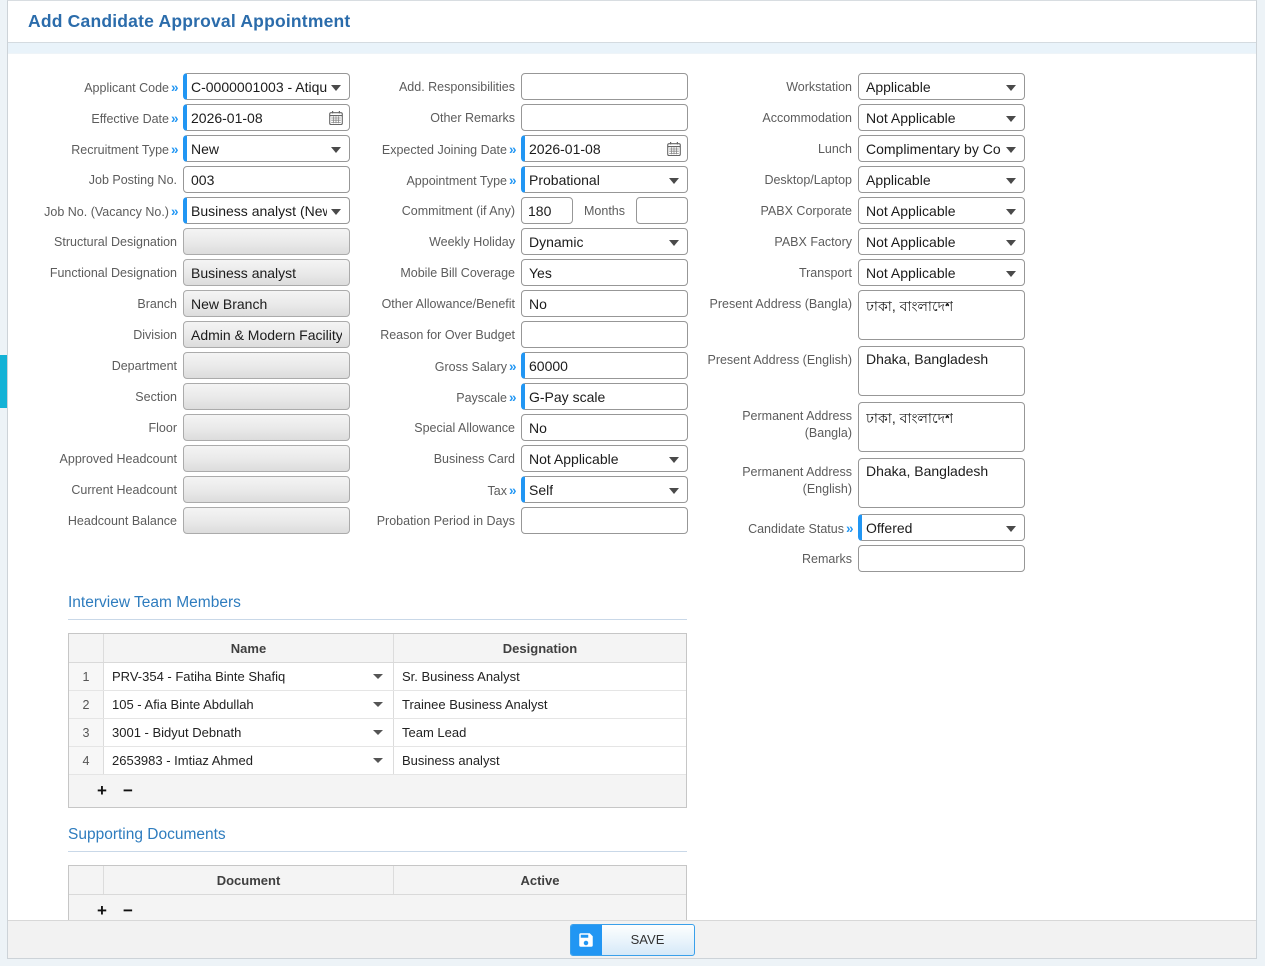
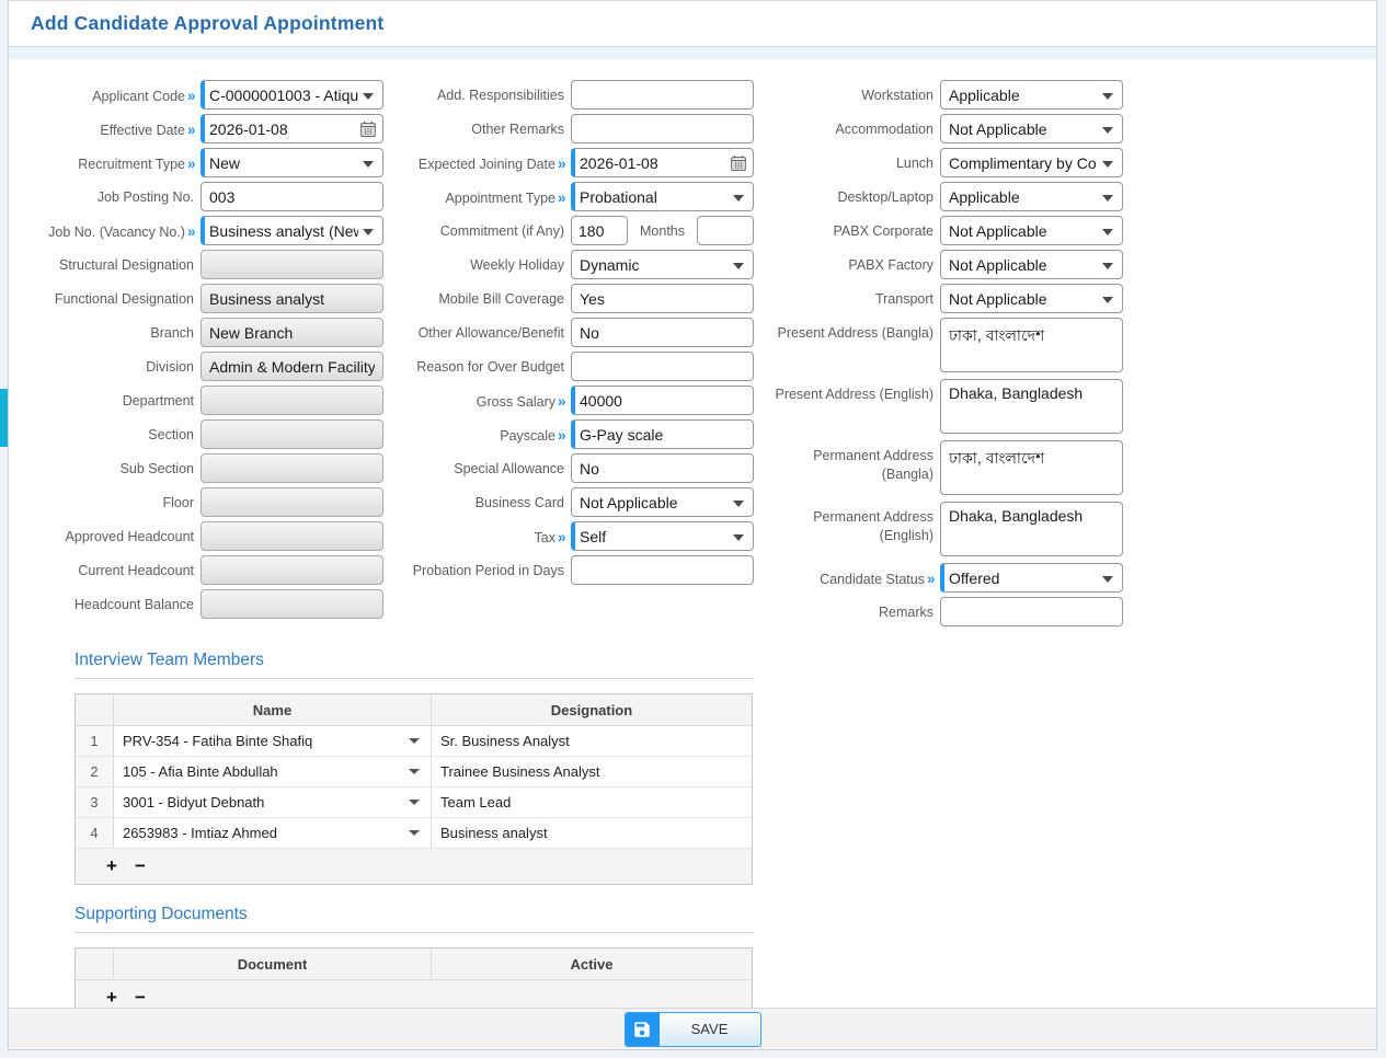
  Add Candidate Approval Appointment
  Applicant Code »
  C-0000001003 - Atiqu
  Effective Date »
  2026-01-08
  Recruitment Type »
  New
  Job Posting No.
  003
  Job No. (Vacancy No.) »
  Business analyst (Ne
  Structural Designation
  Functional Designation
  Business analyst
  Branch
  New Branch
  Division
  Admin & Modern Facility
  Department
  Section
+ Sub Section
  Floor
  Approved Headcount
  Current Headcount
  Headcount Balance
  Add. Responsibilities
  Other Remarks
  Expected Joining Date »
  2026-01-08
  Appointment Type »
  Probational
  Commitment (if Any)
  180
  Months
  Weekly Holiday
  Dynamic
  Mobile Bill Coverage
  Yes
  Other Allowance/Benefit
  No
  Reason for Over Budget
  Gross Salary »
- 60000
+ 40000
  Payscale »
  G-Pay scale
  Special Allowance
  No
  Business Card
  Not Applicable
  Tax »
  Self
  Probation Period in Days
  Workstation
  Applicable
  Accommodation
  Not Applicable
  Lunch
  Complimentary by Co
  Desktop/Laptop
  Applicable
  PABX Corporate
  Not Applicable
  PABX Factory
  Not Applicable
  Transport
  Not Applicable
  Present Address (Bangla)
  ঢাকা, বাংলাদেশ
  Present Address (English)
  Dhaka, Bangladesh
  Permanent Address (Bangla)
  ঢাকা, বাংলাদেশ
  Permanent Address (English)
  Dhaka, Bangladesh
  Candidate Status »
  Offered
  Remarks
  Interview Team Members
  Name
  Designation
  1
  PRV-354 - Fatiha Binte Shafiq
  Sr. Business Analyst
  2
  105 - Afia Binte Abdullah
  Trainee Business Analyst
  3
  3001 - Bidyut Debnath
  Team Lead
  4
  2653983 - Imtiaz Ahmed
  Business analyst
  +
  −
  Supporting Documents
  Document
  Active
  +
  −
  SAVE
